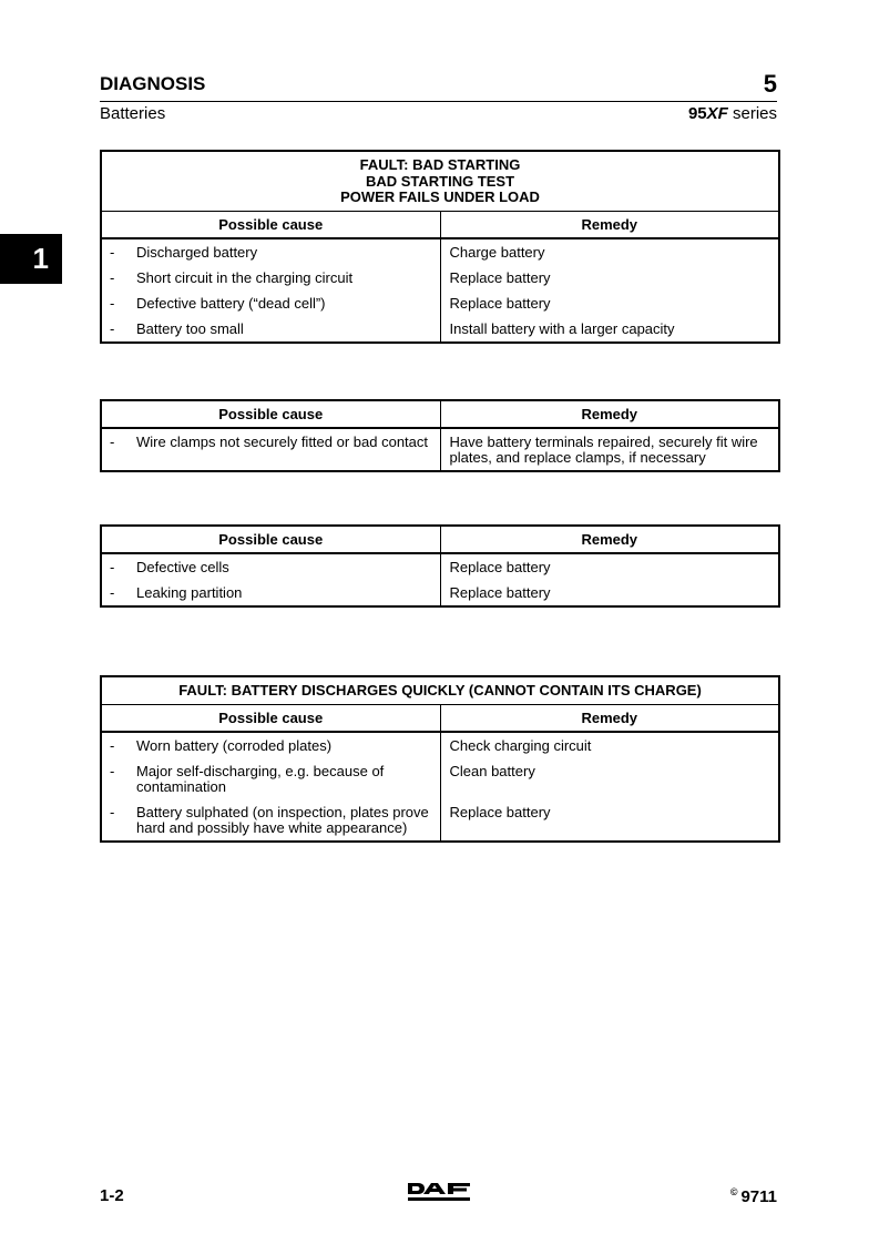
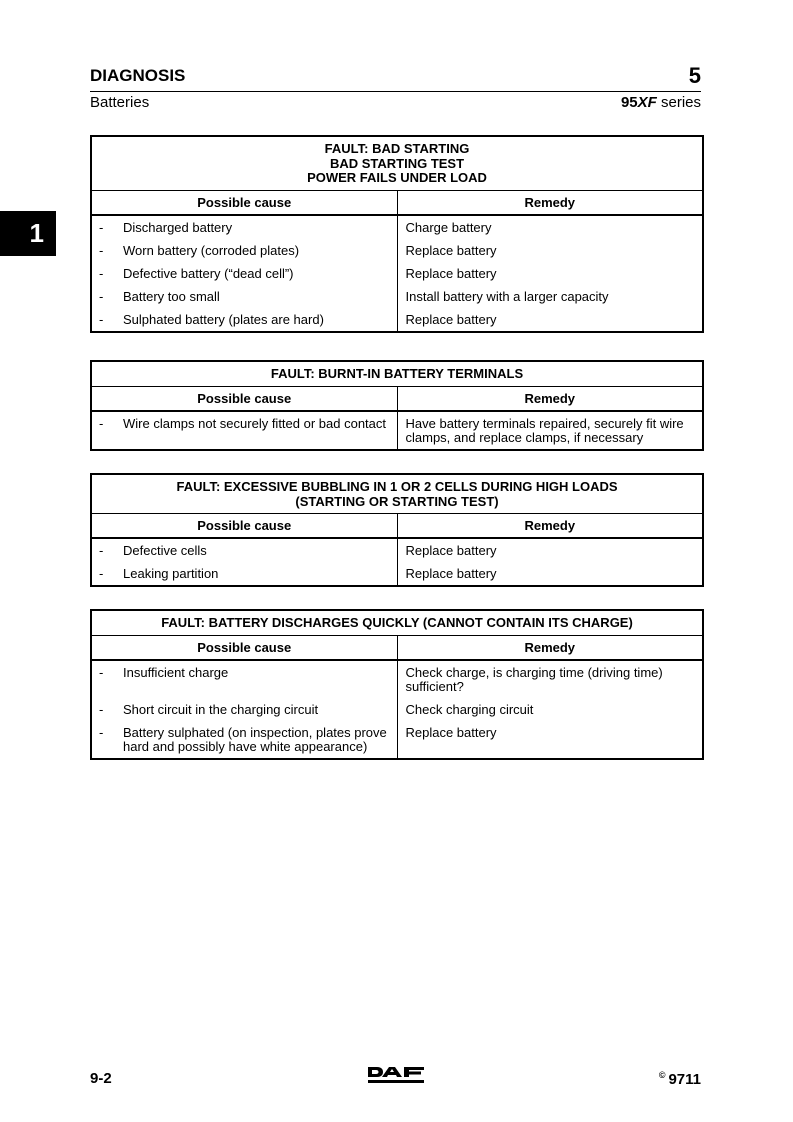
  1
  DIAGNOSIS
  5
  Batteries
  95XF series
  FAULT: BAD STARTINGBAD STARTING TESTPOWER FAILS UNDER LOAD
  Possible cause	Remedy
  - Discharged battery	Charge battery
- - Short circuit in the charging circuit	Replace battery
+ - Worn battery (corroded plates)	Replace battery
  - Defective battery (“dead cell”)	Replace battery
  - Battery too small	Install battery with a larger capacity
+ - Sulphated battery (plates are hard)	Replace battery
+ FAULT: BURNT-IN BATTERY TERMINALS
  Possible cause	Remedy
- - Wire clamps not securely fitted or bad contact	Have battery terminals repaired, securely fit wire plates, and replace clamps, if necessary
+ - Wire clamps not securely fitted or bad contact	Have battery terminals repaired, securely fit wire clamps, and replace clamps, if necessary
+ FAULT: EXCESSIVE BUBBLING IN 1 OR 2 CELLS DURING HIGH LOADS(STARTING OR STARTING TEST)
  Possible cause	Remedy
  - Defective cells	Replace battery
  - Leaking partition	Replace battery
  FAULT: BATTERY DISCHARGES QUICKLY (CANNOT CONTAIN ITS CHARGE)
  Possible cause	Remedy
+ - Insufficient charge	Check charge, is charging time (driving time) sufficient?
- - Worn battery (corroded plates)	Check charging circuit
+ - Short circuit in the charging circuit	Check charging circuit
- - Major self-discharging, e.g. because of contamination	Clean battery
  - Battery sulphated (on inspection, plates prove hard and possibly have white appearance)	Replace battery
- 1-2
+ 9-2
  © 9711
